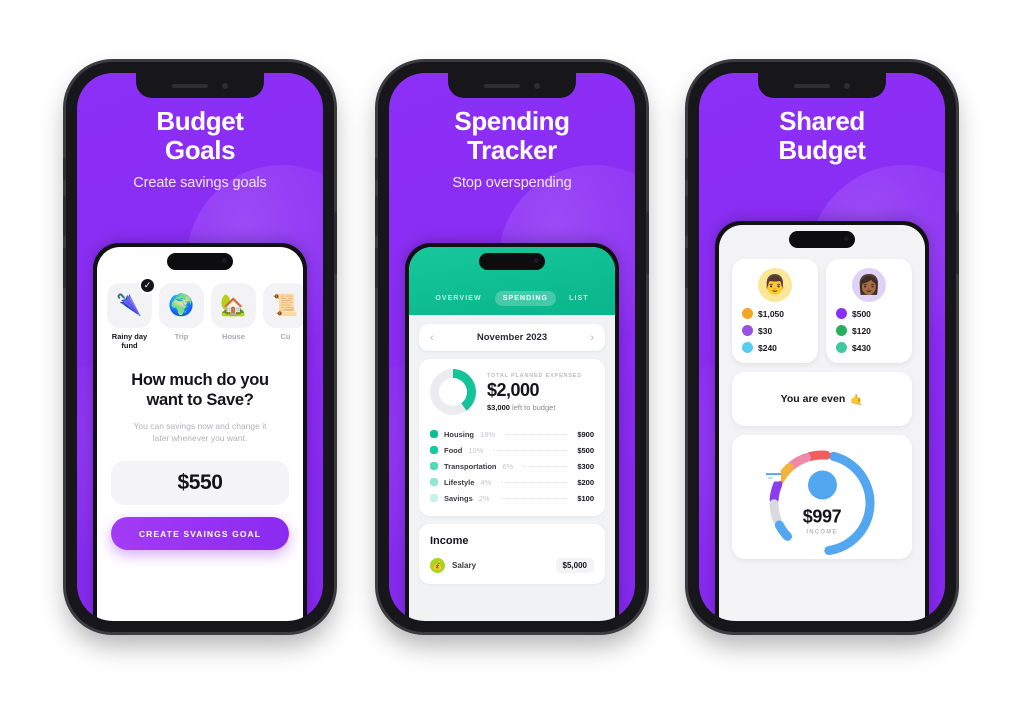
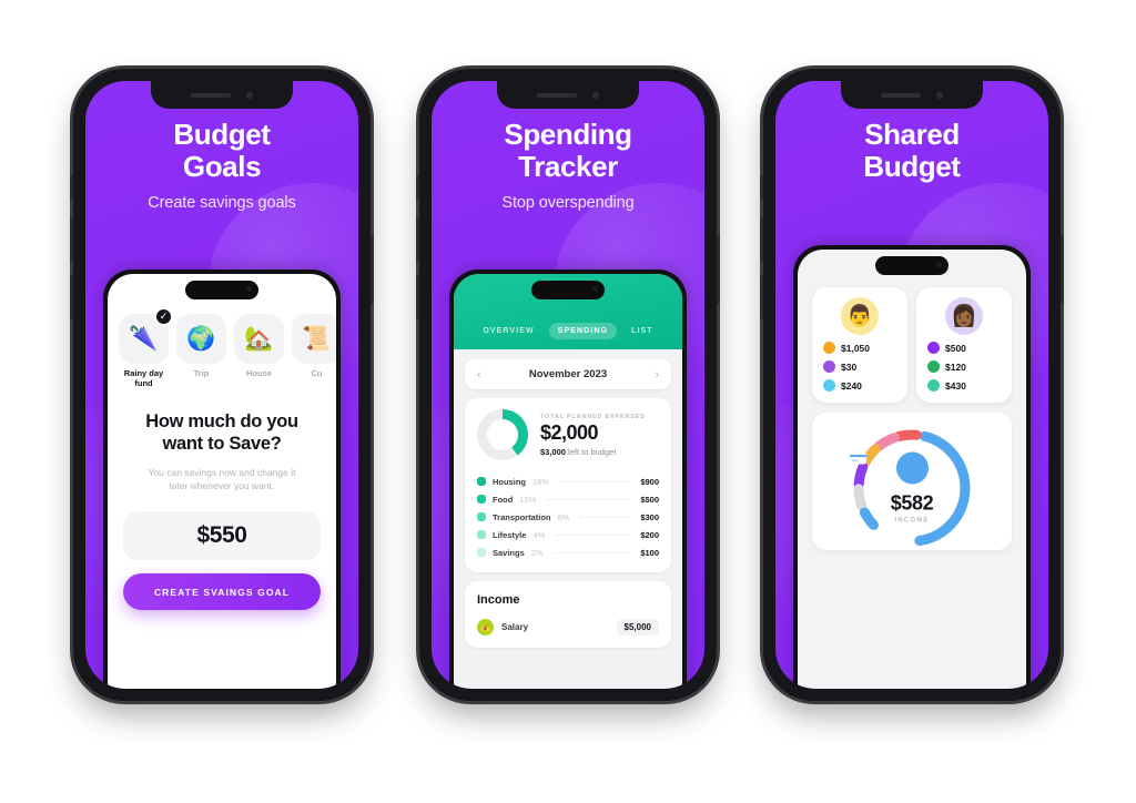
  Budget
  Goals
  Create savings goals
  🌂
  ✓
  Rainy day fund
  🌍
  Trip
  🏡
  House
  📜
  Cu
  How much do you
  want to Save?
  You can savings now and change it
  later whenever you want.
  $550
  CREATE SVAINGS GOAL
  Spending
  Tracker
  Stop overspending
  ‹
  November 2023
  ›
  $2,000
  $3,000 left to budget
  Housing
  18%
  $900
  Food
  10%
  $500
  Transportation
  6%
  $300
  Lifestyle
  4%
  $200
  Savings
  2%
  $100
  Income
  💰
  Salary
  $5,000
  Shared
  Budget
  👨
  $1,050
  $30
  $240
  👩🏾
  $500
  $120
  $430
- You are even
- 🤙
- $997
+ $582
